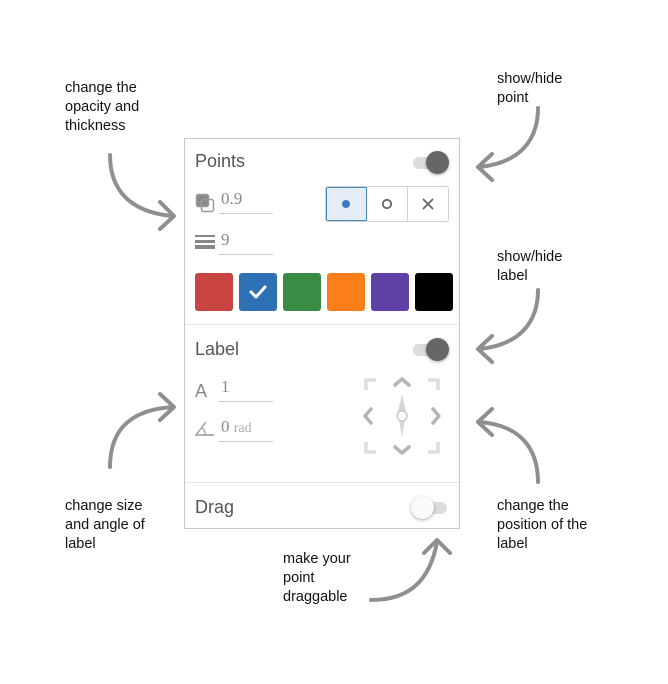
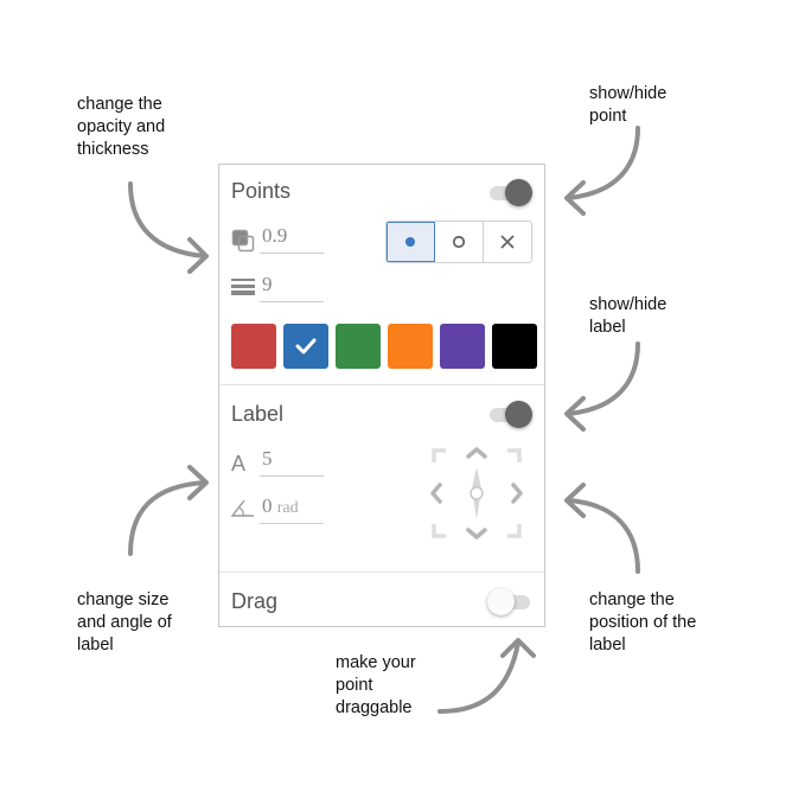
  change the
  opacity and
  thickness
  show/hide
  point
  show/hide
  label
  change size
  and angle of
  label
  change the
  position of the
  label
  make your
  point
  draggable
  Points
  0.9
  9
  Label
  A
- 1
+ 5
  0 rad
  Drag
